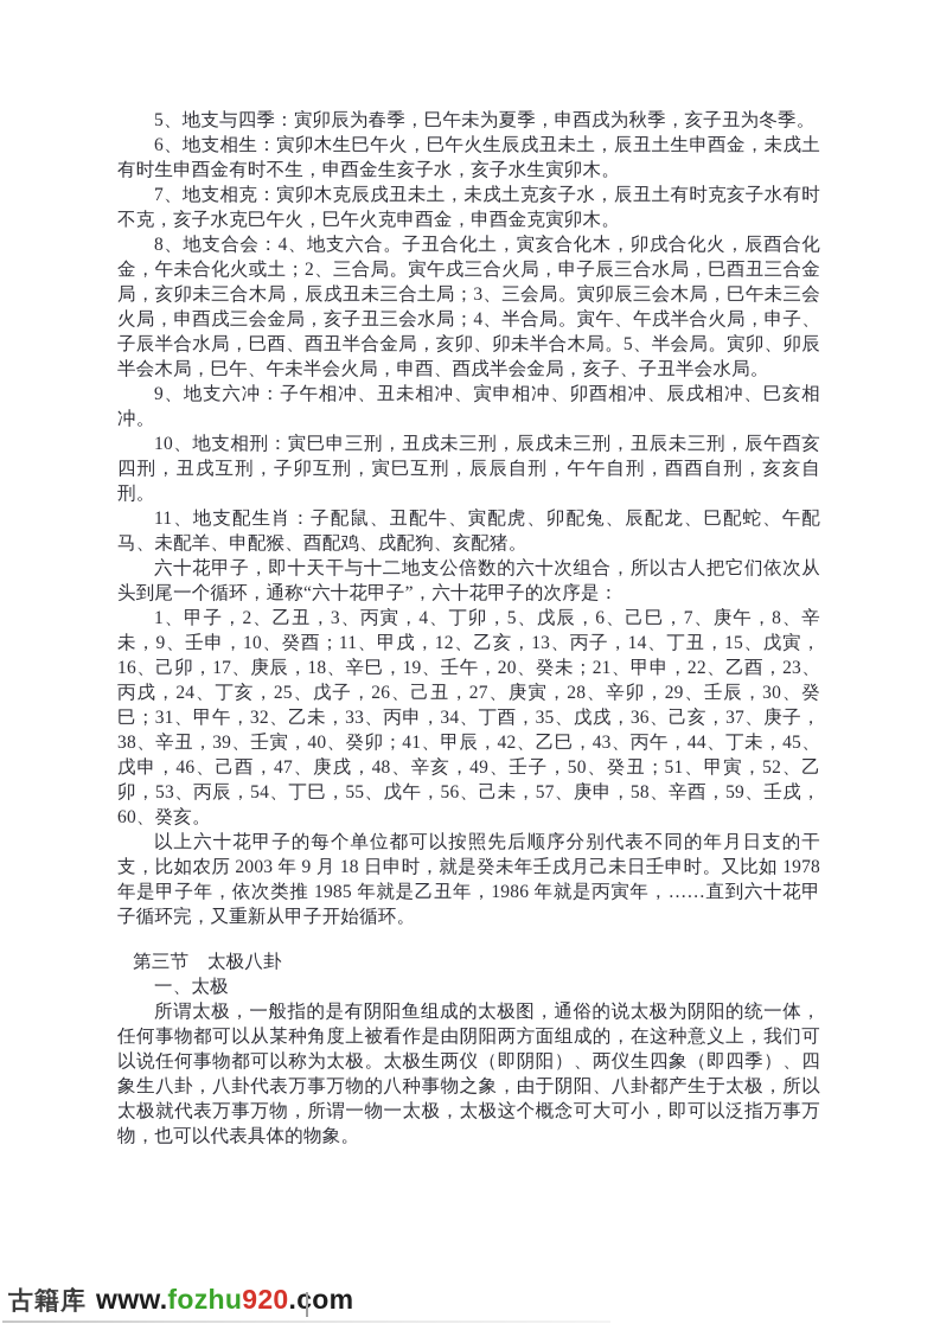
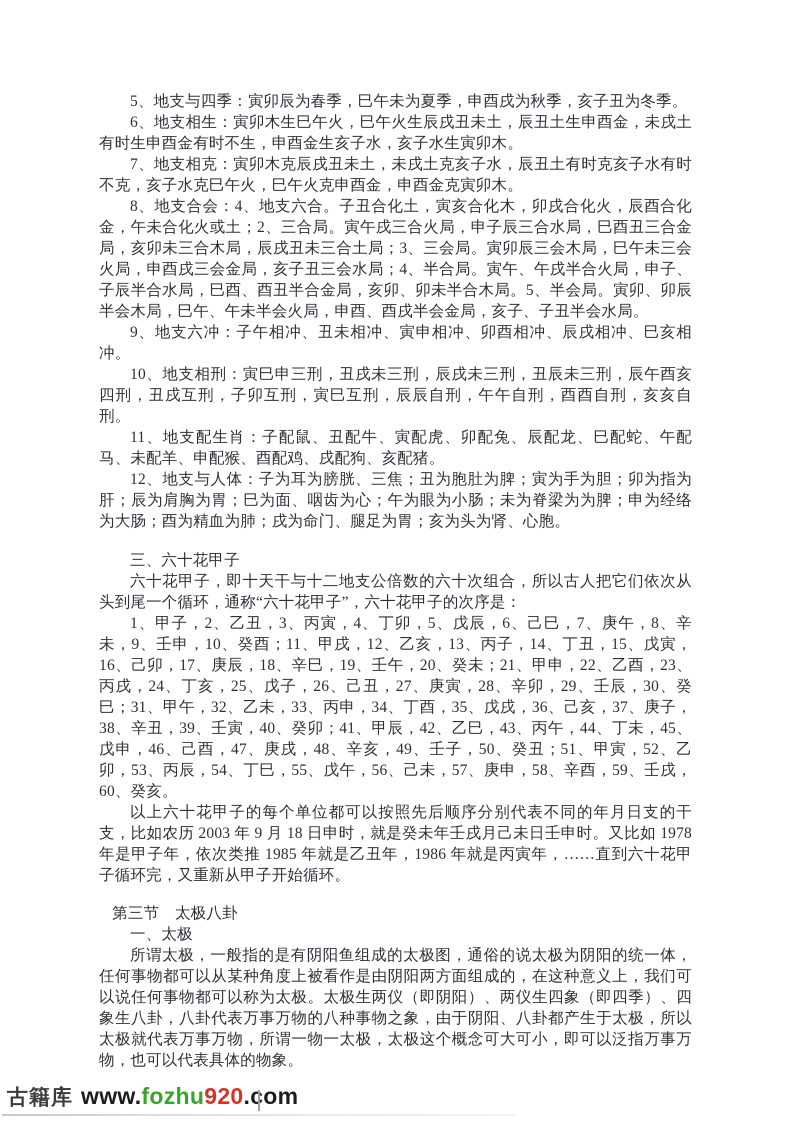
  5、地支与四季：寅卯辰为春季，巳午未为夏季，申酉戌为秋季，亥子丑为冬季。
  6、地支相生：寅卯木生巳午火，巳午火生辰戌丑未土，辰丑土生申酉金，未戌土有时生申酉金有时不生，申酉金生亥子水，亥子水生寅卯木。
  7、地支相克：寅卯木克辰戌丑未土，未戌土克亥子水，辰丑土有时克亥子水有时不克，亥子水克巳午火，巳午火克申酉金，申酉金克寅卯木。
  8、地支合会：4、地支六合。子丑合化土，寅亥合化木，卯戌合化火，辰酉合化金，午未合化火或土；2、三合局。寅午戌三合火局，申子辰三合水局，巳酉丑三合金局，亥卯未三合木局，辰戌丑未三合土局；3、三会局。寅卯辰三会木局，巳午未三会火局，申酉戌三会金局，亥子丑三会水局；4、半合局。寅午、午戌半合火局，申子、子辰半合水局，巳酉、酉丑半合金局，亥卯、卯未半合木局。5、半会局。寅卯、卯辰半会木局，巳午、午未半会火局，申酉、酉戌半会金局，亥子、子丑半会水局。
  9、地支六冲：子午相冲、丑未相冲、寅申相冲、卯酉相冲、辰戌相冲、巳亥相冲。
  10、地支相刑：寅巳申三刑，丑戌未三刑，辰戌未三刑，丑辰未三刑，辰午酉亥四刑，丑戌互刑，子卯互刑，寅巳互刑，辰辰自刑，午午自刑，酉酉自刑，亥亥自刑。
  11、地支配生肖：子配鼠、丑配牛、寅配虎、卯配兔、辰配龙、巳配蛇、午配马、未配羊、申配猴、酉配鸡、戌配狗、亥配猪。
+ 12、地支与人体：子为耳为膀胱、三焦；丑为胞肚为脾；寅为手为胆；卯为指为肝；辰为肩胸为胃；巳为面、咽齿为心；午为眼为小肠；未为脊梁为为脾；申为经络为大肠；酉为精血为肺；戌为命门、腿足为胃；亥为头为肾、心胞。
+ 三、六十花甲子
  六十花甲子，即十天干与十二地支公倍数的六十次组合，所以古人把它们依次从头到尾一个循环，通称“六十花甲子”，六十花甲子的次序是：
  1、甲子，2、乙丑，3、丙寅，4、丁卯，5、戊辰，6、己巳，7、庚午，8、辛未，9、壬申，10、癸酉；11、甲戌，12、乙亥，13、丙子，14、丁丑，15、戊寅，16、己卯，17、庚辰，18、辛巳，19、壬午，20、癸未；21、甲申，22、乙酉，23、丙戌，24、丁亥，25、戊子，26、己丑，27、庚寅，28、辛卯，29、壬辰，30、癸巳；31、甲午，32、乙未，33、丙申，34、丁酉，35、戊戌，36、己亥，37、庚子，38、辛丑，39、壬寅，40、癸卯；41、甲辰，42、乙巳，43、丙午，44、丁未，45、戊申，46、己酉，47、庚戌，48、辛亥，49、壬子，50、癸丑；51、甲寅，52、乙卯，53、丙辰，54、丁巳，55、戊午，56、己未，57、庚申，58、辛酉，59、壬戌，60、癸亥。
  以上六十花甲子的每个单位都可以按照先后顺序分别代表不同的年月日支的干支，比如农历 2003 年 9 月 18 日申时，就是癸未年壬戌月己未日壬申时。又比如 1978 年是甲子年，依次类推 1985 年就是乙丑年，1986 年就是丙寅年，……直到六十花甲子循环完，又重新从甲子开始循环。
  第三节 太极八卦
  一、太极
  所谓太极，一般指的是有阴阳鱼组成的太极图，通俗的说太极为阴阳的统一体，任何事物都可以从某种角度上被看作是由阴阳两方面组成的，在这种意义上，我们可以说任何事物都可以称为太极。太极生两仪（即阴阳）、两仪生四象（即四季）、四象生八卦，八卦代表万事万物的八种事物之象，由于阴阳、八卦都产生于太极，所以太极就代表万事万物，所谓一物一太极，太极这个概念可大可小，即可以泛指万事万物，也可以代表具体的物象。
  古籍库
  www.fozhu920.com
